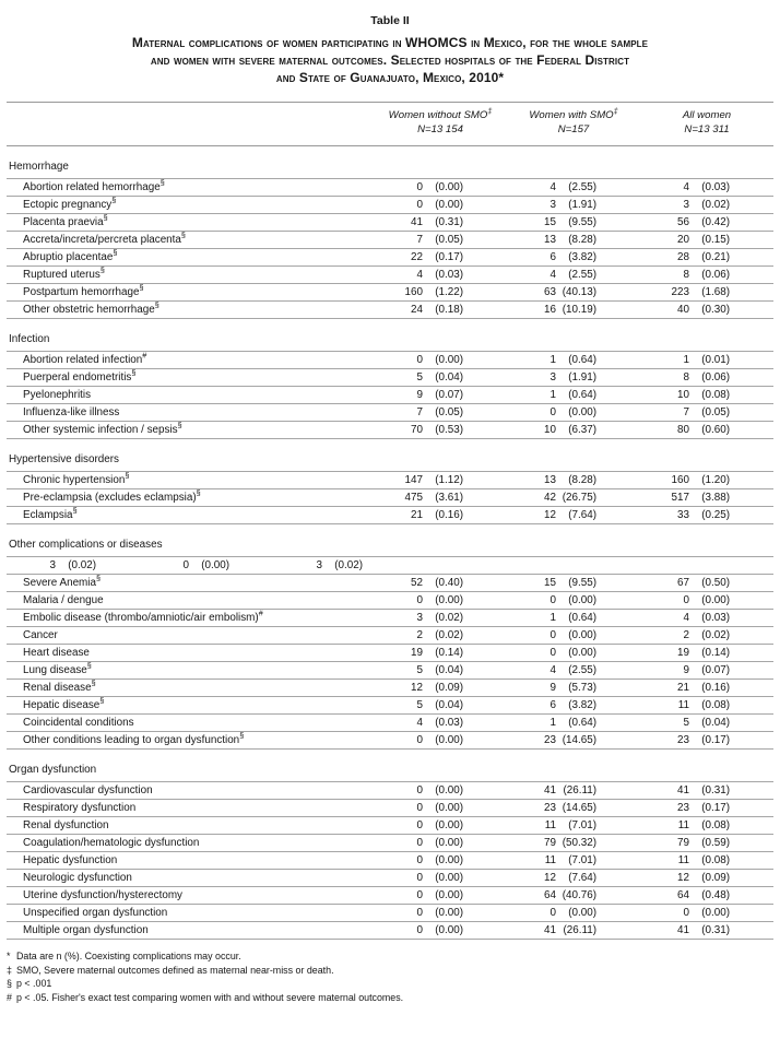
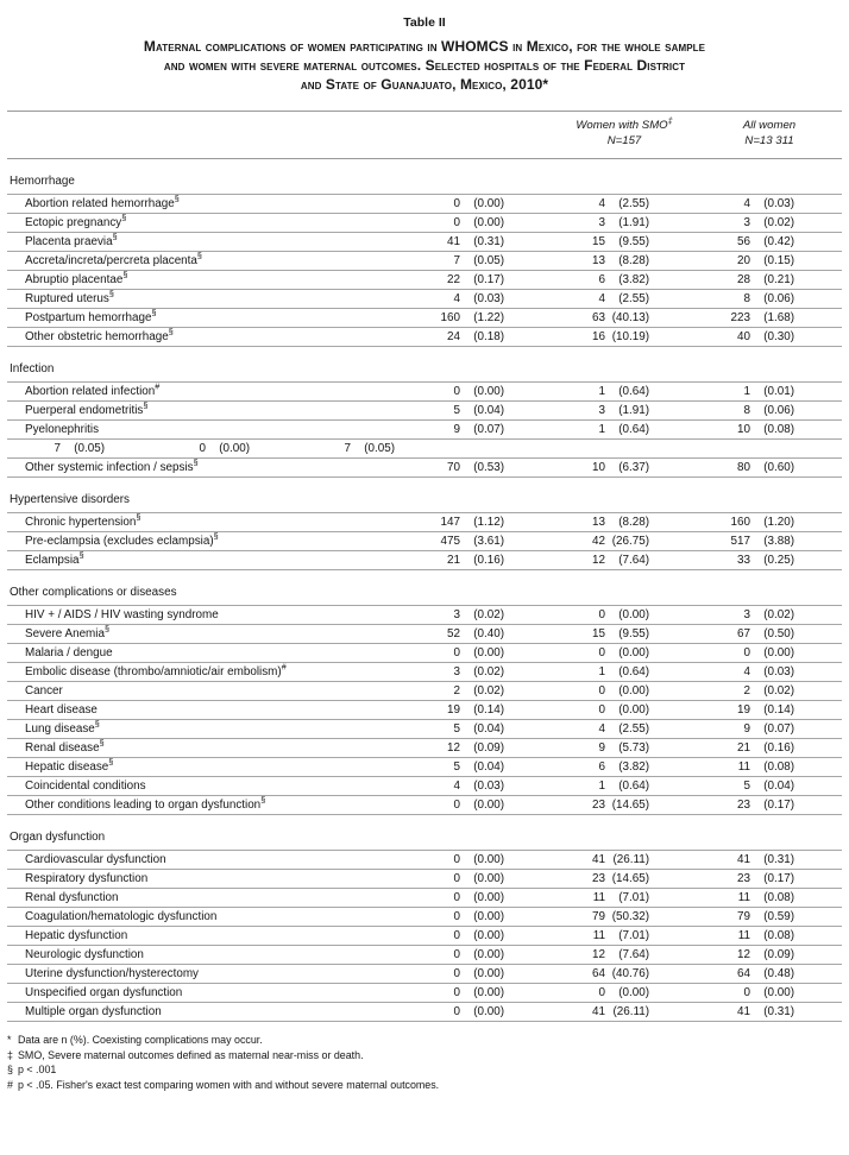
  Table II
  Maternal complications of women participating in WHOMCS in Mexico, for the whole sample
  and women with severe maternal outcomes. Selected hospitals of the Federal District
  and State of Guanajuato, Mexico, 2010*
- Women without SMO‡
- N=13 154
  Women with SMO‡
  N=157
  All women
  N=13 311
  Hemorrhage
  Abortion related hemorrhage§
  0
  (0.00)
  4
  (2.55)
  4
  (0.03)
  Ectopic pregnancy§
  0
  (0.00)
  3
  (1.91)
  3
  (0.02)
  Placenta praevia§
  41
  (0.31)
  15
  (9.55)
  56
  (0.42)
  Accreta/increta/percreta placenta§
  7
  (0.05)
  13
  (8.28)
  20
  (0.15)
  Abruptio placentae§
  22
  (0.17)
  6
  (3.82)
  28
  (0.21)
  Ruptured uterus§
  4
  (0.03)
  4
  (2.55)
  8
  (0.06)
  Postpartum hemorrhage§
  160
  (1.22)
  63
  (40.13)
  223
  (1.68)
  Other obstetric hemorrhage§
  24
  (0.18)
  16
  (10.19)
  40
  (0.30)
  Infection
  Abortion related infection#
  0
  (0.00)
  1
  (0.64)
  1
  (0.01)
  Puerperal endometritis§
  5
  (0.04)
  3
  (1.91)
  8
  (0.06)
  Pyelonephritis
  9
  (0.07)
  1
  (0.64)
  10
  (0.08)
- Influenza-like illness
  7
  (0.05)
  0
  (0.00)
  7
  (0.05)
  Other systemic infection / sepsis§
  70
  (0.53)
  10
  (6.37)
  80
  (0.60)
  Hypertensive disorders
  Chronic hypertension§
  147
  (1.12)
  13
  (8.28)
  160
  (1.20)
  Pre-eclampsia (excludes eclampsia)§
  475
  (3.61)
  42
  (26.75)
  517
  (3.88)
  Eclampsia§
  21
  (0.16)
  12
  (7.64)
  33
  (0.25)
  Other complications or diseases
+ HIV + / AIDS / HIV wasting syndrome
  3
  (0.02)
  0
  (0.00)
  3
  (0.02)
  Severe Anemia§
  52
  (0.40)
  15
  (9.55)
  67
  (0.50)
  Malaria / dengue
  0
  (0.00)
  0
  (0.00)
  0
  (0.00)
  Embolic disease (thrombo/amniotic/air embolism)#
  3
  (0.02)
  1
  (0.64)
  4
  (0.03)
  Cancer
  2
  (0.02)
  0
  (0.00)
  2
  (0.02)
  Heart disease
  19
  (0.14)
  0
  (0.00)
  19
  (0.14)
  Lung disease§
  5
  (0.04)
  4
  (2.55)
  9
  (0.07)
  Renal disease§
  12
  (0.09)
  9
  (5.73)
  21
  (0.16)
  Hepatic disease§
  5
  (0.04)
  6
  (3.82)
  11
  (0.08)
  Coincidental conditions
  4
  (0.03)
  1
  (0.64)
  5
  (0.04)
  Other conditions leading to organ dysfunction§
  0
  (0.00)
  23
  (14.65)
  23
  (0.17)
  Organ dysfunction
  Cardiovascular dysfunction
  0
  (0.00)
  41
  (26.11)
  41
  (0.31)
  Respiratory dysfunction
  0
  (0.00)
  23
  (14.65)
  23
  (0.17)
  Renal dysfunction
  0
  (0.00)
  11
  (7.01)
  11
  (0.08)
  Coagulation/hematologic dysfunction
  0
  (0.00)
  79
  (50.32)
  79
  (0.59)
  Hepatic dysfunction
  0
  (0.00)
  11
  (7.01)
  11
  (0.08)
  Neurologic dysfunction
  0
  (0.00)
  12
  (7.64)
  12
  (0.09)
  Uterine dysfunction/hysterectomy
  0
  (0.00)
  64
  (40.76)
  64
  (0.48)
  Unspecified organ dysfunction
  0
  (0.00)
  0
  (0.00)
  0
  (0.00)
  Multiple organ dysfunction
  0
  (0.00)
  41
  (26.11)
  41
  (0.31)
  *
  Data are n (%). Coexisting complications may occur.
  ‡
  SMO, Severe maternal outcomes defined as maternal near-miss or death.
  §
  p < .001
  #
  p < .05. Fisher's exact test comparing women with and without severe maternal outcomes.
